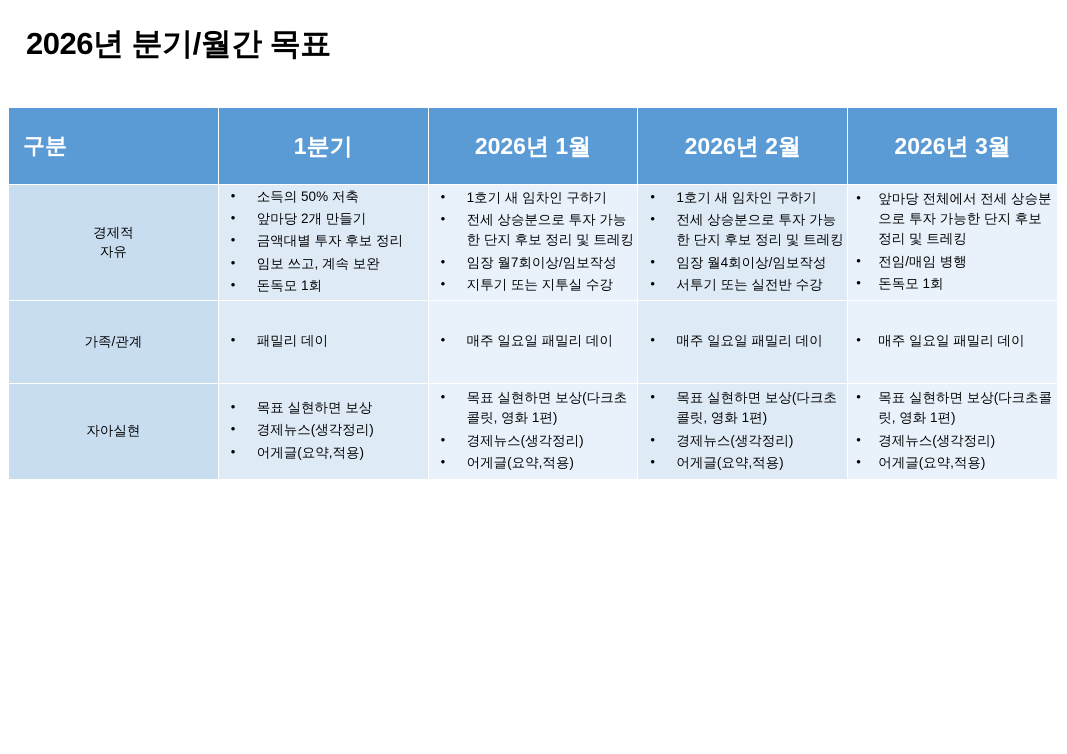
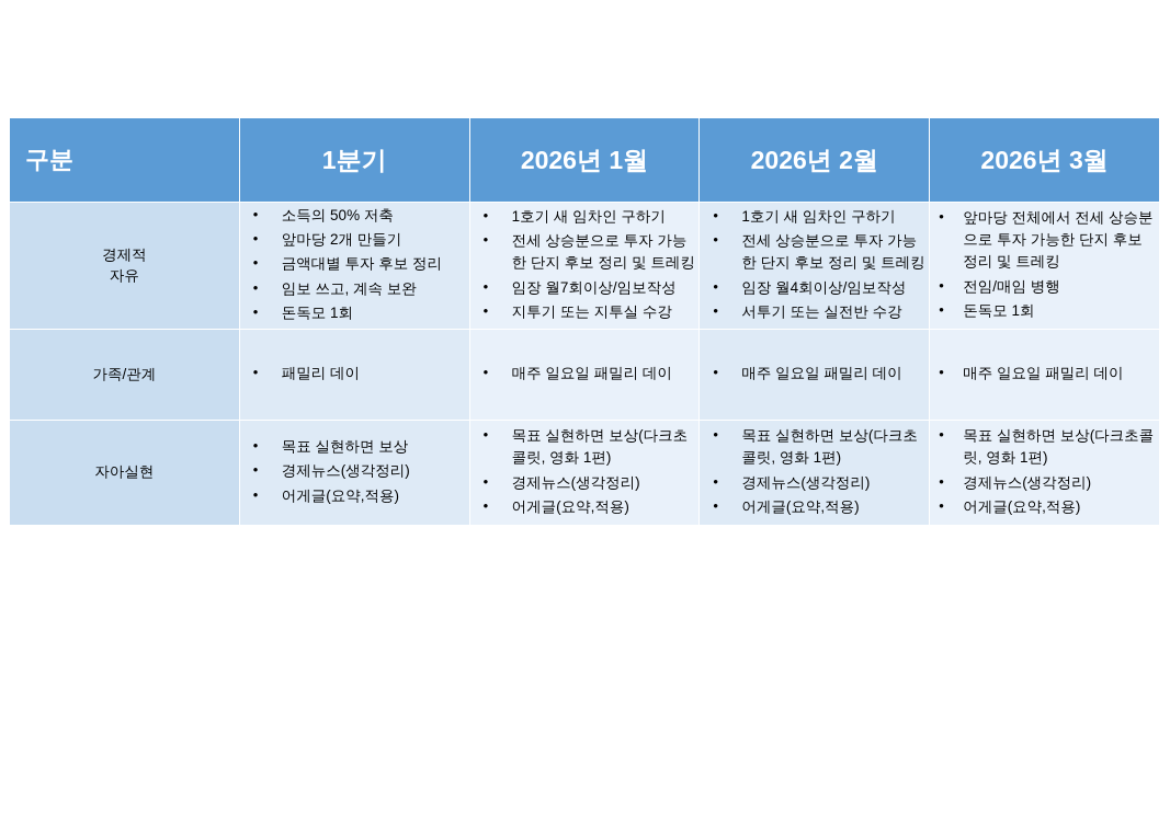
- 2026년 분기/월간 목표
  구분	1분기	2026년 1월	2026년 2월	2026년 3월
  경제적 자유	소득의 50% 저축 앞마당 2개 만들기 금액대별 투자 후보 정리 임보 쓰고, 계속 보완 돈독모 1회	1호기 새 임차인 구하기 전세 상승분으로 투자 가능한 단지 후보 정리 및 트레킹 임장 월7회이상/임보작성 지투기 또는 지투실 수강	1호기 새 임차인 구하기 전세 상승분으로 투자 가능한 단지 후보 정리 및 트레킹 임장 월4회이상/임보작성 서투기 또는 실전반 수강	앞마당 전체에서 전세 상승분으로 투자 가능한 단지 후보 정리 및 트레킹 전임/매임 병행 돈독모 1회
  가족/관계	패밀리 데이	매주 일요일 패밀리 데이	매주 일요일 패밀리 데이	매주 일요일 패밀리 데이
  자아실현	목표 실현하면 보상 경제뉴스(생각정리) 어게글(요약,적용)	목표 실현하면 보상(다크초콜릿, 영화 1편) 경제뉴스(생각정리) 어게글(요약,적용)	목표 실현하면 보상(다크초콜릿, 영화 1편) 경제뉴스(생각정리) 어게글(요약,적용)	목표 실현하면 보상(다크초콜릿, 영화 1편) 경제뉴스(생각정리) 어게글(요약,적용)
